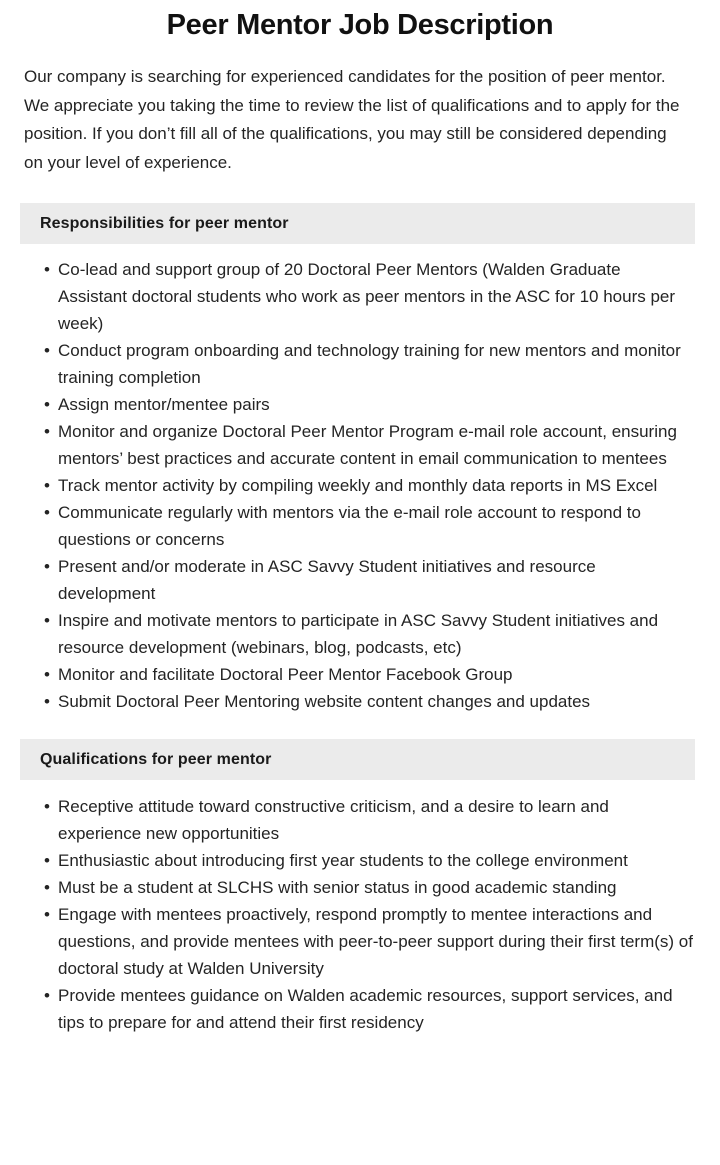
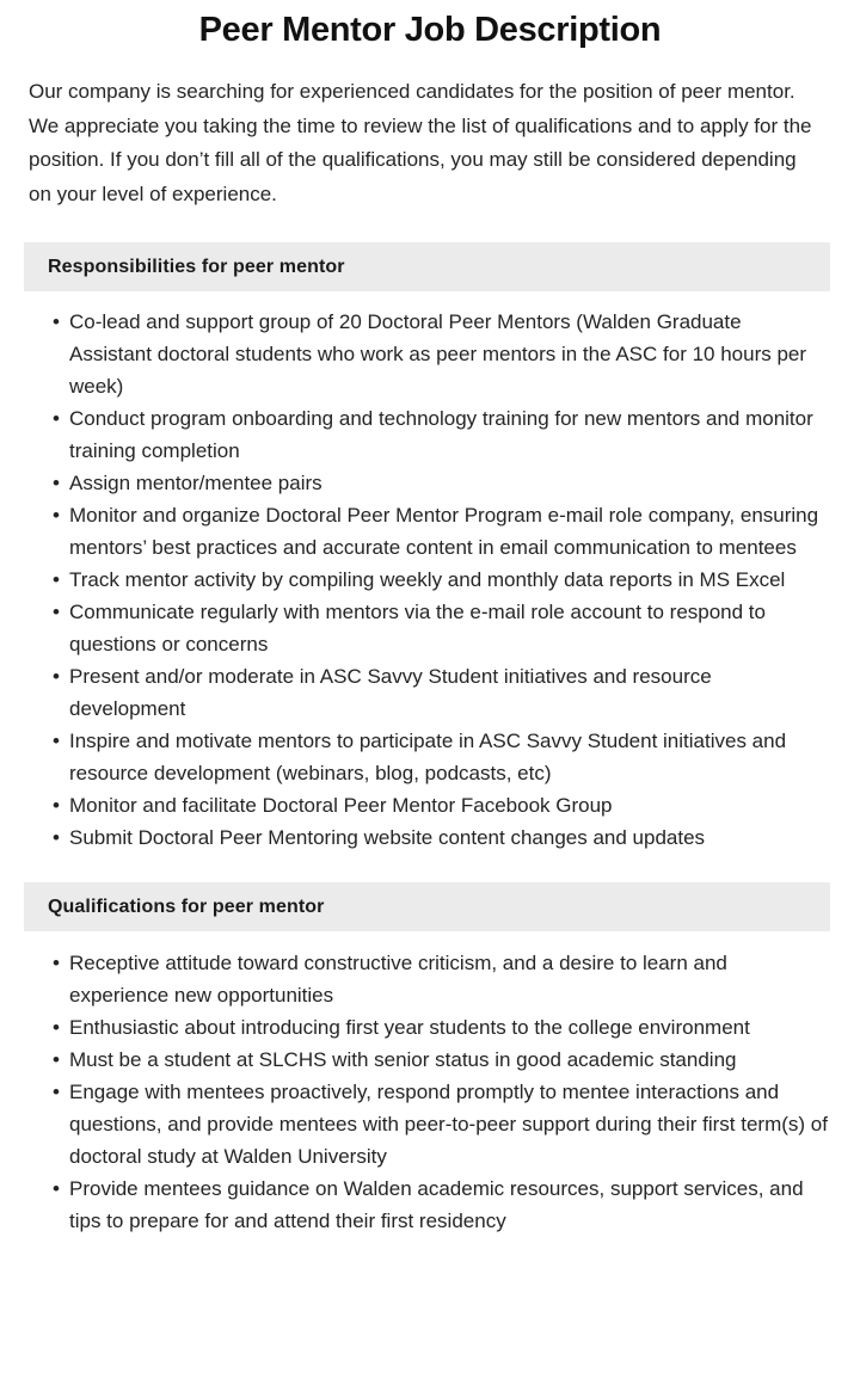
  Peer Mentor Job Description
  Our company is searching for experienced candidates for the position of peer mentor. We appreciate you taking the time to review the list of qualifications and to apply for the position. If you don’t fill all of the qualifications, you may still be considered depending on your level of experience.
  Responsibilities for peer mentor
  Co-lead and support group of 20 Doctoral Peer Mentors (Walden Graduate Assistant doctoral students who work as peer mentors in the ASC for 10 hours per week)
  Conduct program onboarding and technology training for new mentors and monitor training completion
  Assign mentor/mentee pairs
- Monitor and organize Doctoral Peer Mentor Program e-mail role account, ensuring mentors’ best practices and accurate content in email communication to mentees
+ Monitor and organize Doctoral Peer Mentor Program e-mail role company, ensuring mentors’ best practices and accurate content in email communication to mentees
  Track mentor activity by compiling weekly and monthly data reports in MS Excel
  Communicate regularly with mentors via the e-mail role account to respond to questions or concerns
  Present and/or moderate in ASC Savvy Student initiatives and resource development
  Inspire and motivate mentors to participate in ASC Savvy Student initiatives and resource development (webinars, blog, podcasts, etc)
  Monitor and facilitate Doctoral Peer Mentor Facebook Group
  Submit Doctoral Peer Mentoring website content changes and updates
  Qualifications for peer mentor
  Receptive attitude toward constructive criticism, and a desire to learn and experience new opportunities
  Enthusiastic about introducing first year students to the college environment
  Must be a student at SLCHS with senior status in good academic standing
  Engage with mentees proactively, respond promptly to mentee interactions and questions, and provide mentees with peer-to-peer support during their first term(s) of doctoral study at Walden University
  Provide mentees guidance on Walden academic resources, support services, and tips to prepare for and attend their first residency
